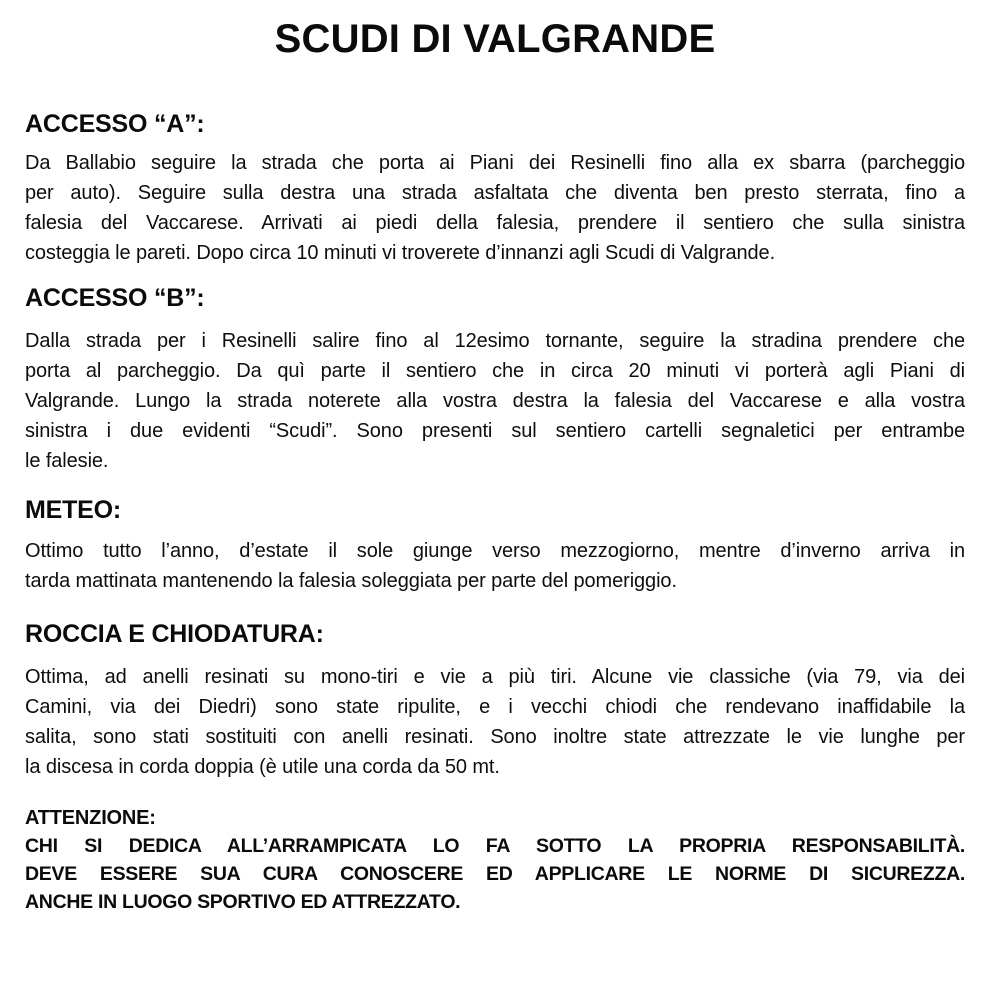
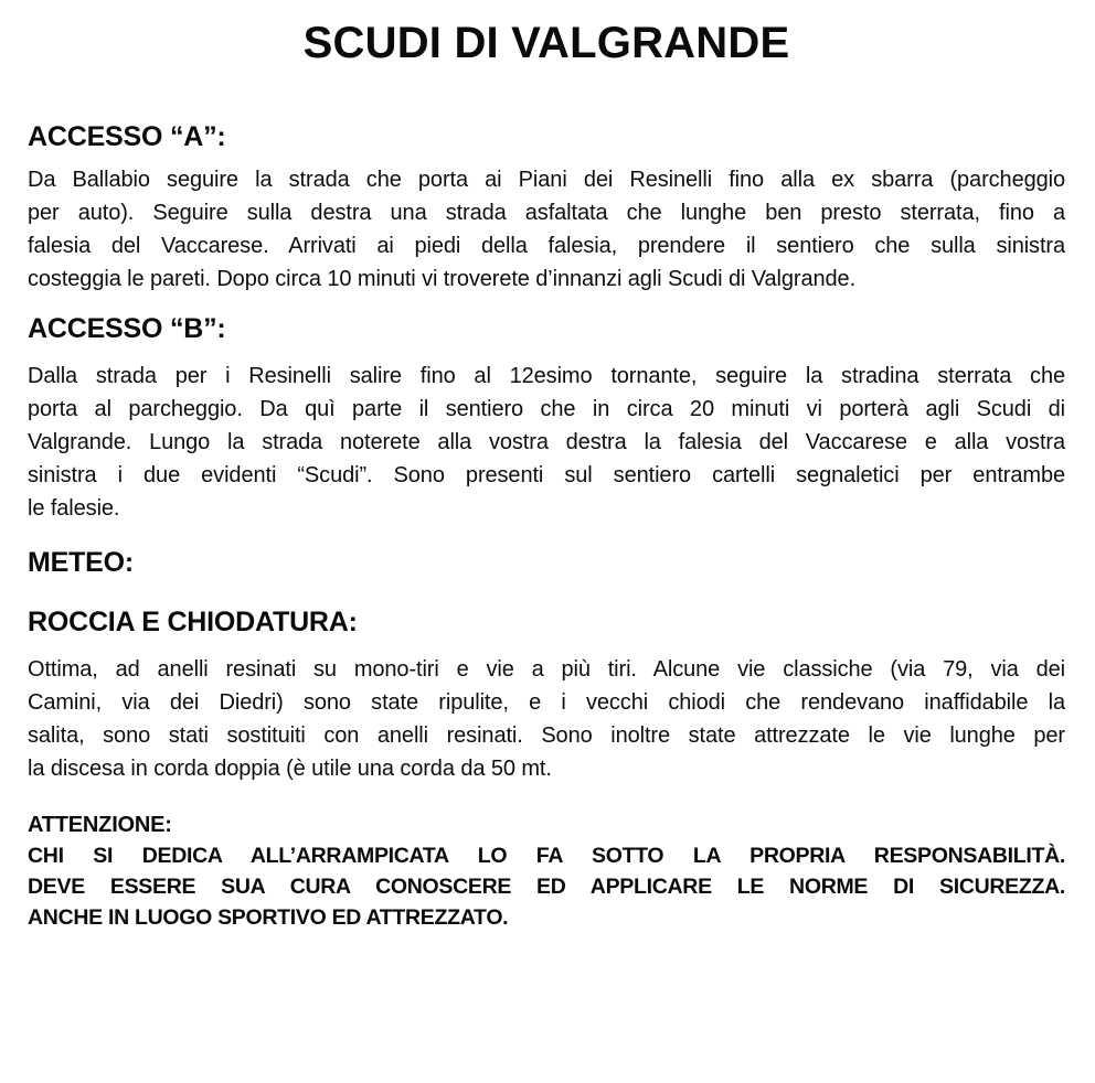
  SCUDI DI VALGRANDE
  ACCESSO “A”:
  Da Ballabio seguire la strada che porta ai Piani dei Resinelli fino alla ex sbarra (parcheggio
- per auto). Seguire sulla destra una strada asfaltata che diventa ben presto sterrata, fino a
+ per auto). Seguire sulla destra una strada asfaltata che lunghe ben presto sterrata, fino a
  falesia del Vaccarese. Arrivati ai piedi della falesia, prendere il sentiero che sulla sinistra
  costeggia le pareti. Dopo circa 10 minuti vi troverete d’innanzi agli Scudi di Valgrande.
  ACCESSO “B”:
- Dalla strada per i Resinelli salire fino al 12esimo tornante, seguire la stradina prendere che
+ Dalla strada per i Resinelli salire fino al 12esimo tornante, seguire la stradina sterrata che
- porta al parcheggio. Da quì parte il sentiero che in circa 20 minuti vi porterà agli Piani di
+ porta al parcheggio. Da quì parte il sentiero che in circa 20 minuti vi porterà agli Scudi di
  Valgrande. Lungo la strada noterete alla vostra destra la falesia del Vaccarese e alla vostra
  sinistra i due evidenti “Scudi”. Sono presenti sul sentiero cartelli segnaletici per entrambe
  le falesie.
  METEO:
- Ottimo tutto l’anno, d’estate il sole giunge verso mezzogiorno, mentre d’inverno arriva in
- tarda mattinata mantenendo la falesia soleggiata per parte del pomeriggio.
  ROCCIA E CHIODATURA:
  Ottima, ad anelli resinati su mono-tiri e vie a più tiri. Alcune vie classiche (via 79, via dei
  Camini, via dei Diedri) sono state ripulite, e i vecchi chiodi che rendevano inaffidabile la
  salita, sono stati sostituiti con anelli resinati. Sono inoltre state attrezzate le vie lunghe per
  la discesa in corda doppia (è utile una corda da 50 mt.
  ATTENZIONE:
  CHI SI DEDICA ALL’ARRAMPICATA LO FA SOTTO LA PROPRIA RESPONSABILITÀ.
  DEVE ESSERE SUA CURA CONOSCERE ED APPLICARE LE NORME DI SICUREZZA.
  ANCHE IN LUOGO SPORTIVO ED ATTREZZATO.
